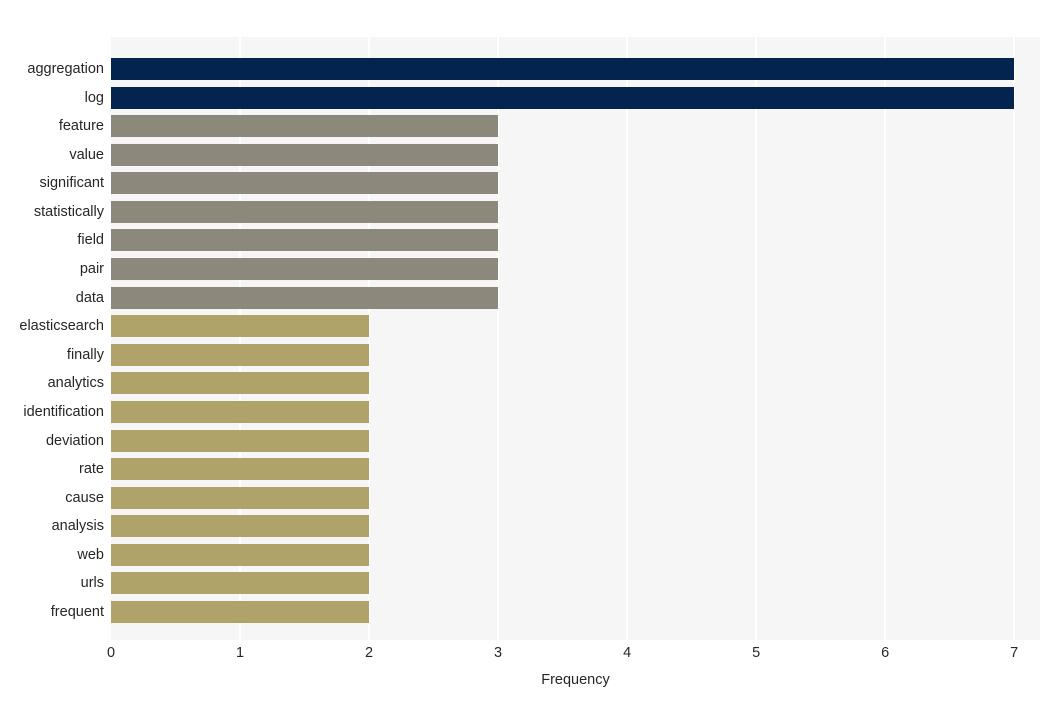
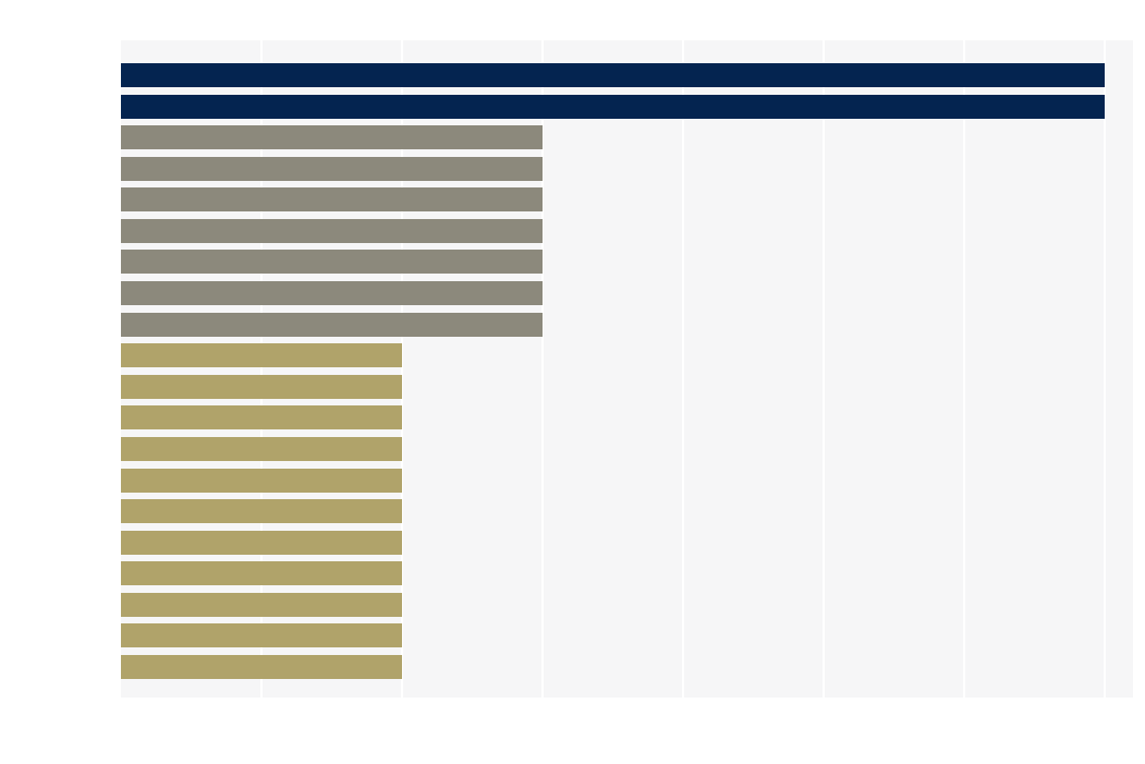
- aggregation
- log
- feature
- value
- significant
- statistically
- field
- pair
- data
- elasticsearch
- finally
- analytics
- identification
- deviation
- rate
- cause
- analysis
- web
- urls
- frequent
- 0
- 1
- 2
- 3
- 4
- 5
- 6
- 7
- Frequency
